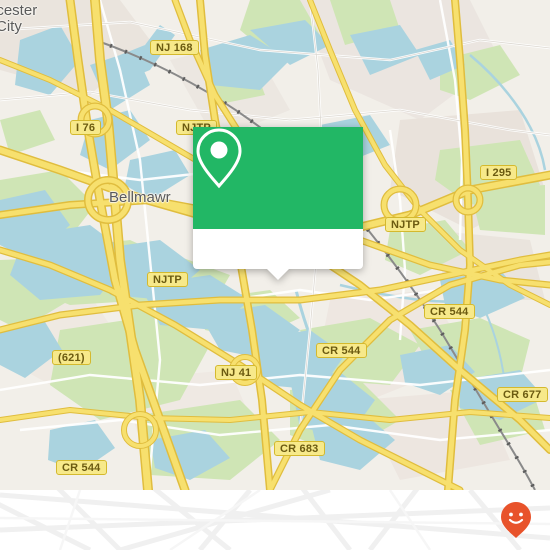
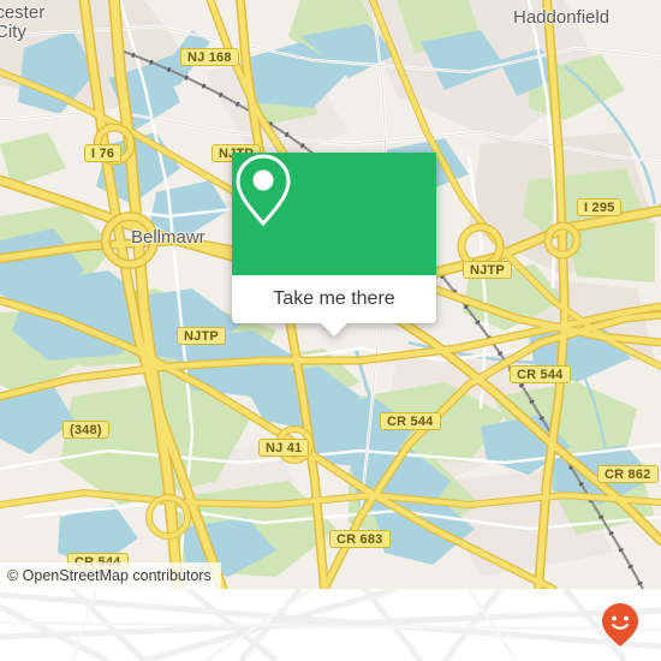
  cester
  City
  Bellmawr
+ Haddonfield
  NJ 168
  I 76
  I 295
  NJTP
  NJTP
  CR 544
  CR 544
  CR 544
- CR 677
+ CR 862
  CR 683
  NJ 41
- (621)
+ (348)
+ © OpenStreetMap contributors
+ Take me there
